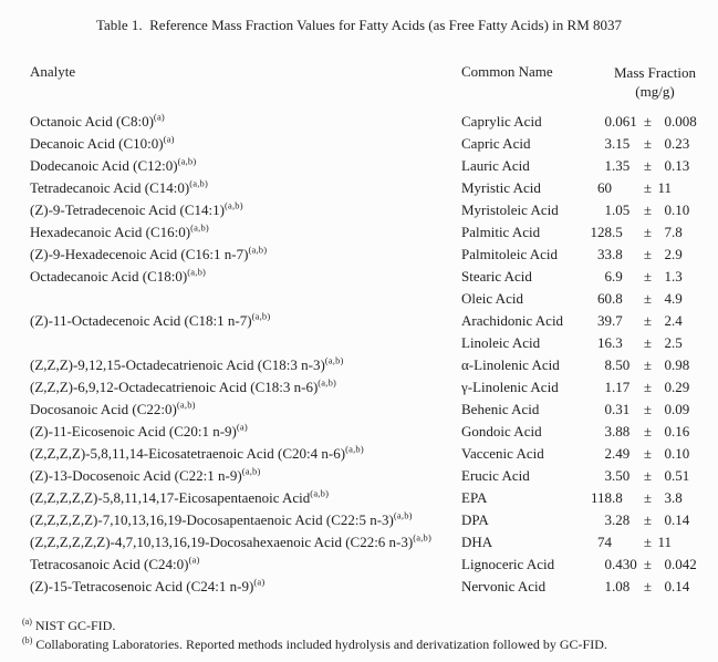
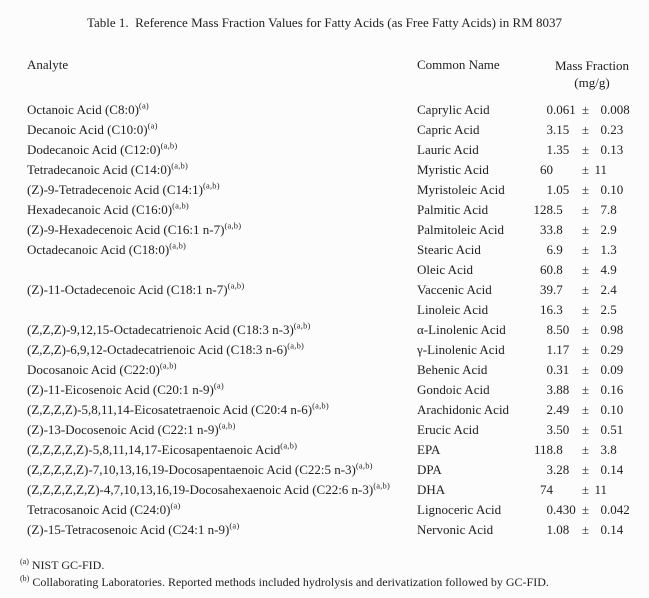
  Table 1. Reference Mass Fraction Values for Fatty Acids (as Free Fatty Acids) in RM 8037
  Analyte
  Common Name
  Mass Fraction
  (mg/g)
  Octanoic Acid (C8:0)(a)
  Caprylic Acid
  0.061 ± 0.008
  Decanoic Acid (C10:0)(a)
  Capric Acid
  3.15 ± 0.23
  Dodecanoic Acid (C12:0)(a,b)
  Lauric Acid
  1.35 ± 0.13
  Tetradecanoic Acid (C14:0)(a,b)
  Myristic Acid
  60 ± 11
  (Z)-9-Tetradecenoic Acid (C14:1)(a,b)
  Myristoleic Acid
  1.05 ± 0.10
  Hexadecanoic Acid (C16:0)(a,b)
  Palmitic Acid
  128.5 ± 7.8
  (Z)-9-Hexadecenoic Acid (C16:1 n-7)(a,b)
  Palmitoleic Acid
  33.8 ± 2.9
  Octadecanoic Acid (C18:0)(a,b)
  Stearic Acid
  6.9 ± 1.3
  Oleic Acid
  60.8 ± 4.9
  (Z)-11-Octadecenoic Acid (C18:1 n-7)(a,b)
- Arachidonic Acid
+ Vaccenic Acid
  39.7 ± 2.4
  Linoleic Acid
  16.3 ± 2.5
  (Z,Z,Z)-9,12,15-Octadecatrienoic Acid (C18:3 n-3)(a,b)
  α-Linolenic Acid
  8.50 ± 0.98
  (Z,Z,Z)-6,9,12-Octadecatrienoic Acid (C18:3 n-6)(a,b)
  γ-Linolenic Acid
  1.17 ± 0.29
  Docosanoic Acid (C22:0)(a,b)
  Behenic Acid
  0.31 ± 0.09
  (Z)-11-Eicosenoic Acid (C20:1 n-9)(a)
  Gondoic Acid
  3.88 ± 0.16
  (Z,Z,Z,Z)-5,8,11,14-Eicosatetraenoic Acid (C20:4 n-6)(a,b)
- Vaccenic Acid
+ Arachidonic Acid
  2.49 ± 0.10
  (Z)-13-Docosenoic Acid (C22:1 n-9)(a,b)
  Erucic Acid
  3.50 ± 0.51
  (Z,Z,Z,Z,Z)-5,8,11,14,17-Eicosapentaenoic Acid(a,b)
  EPA
  118.8 ± 3.8
  (Z,Z,Z,Z,Z)-7,10,13,16,19-Docosapentaenoic Acid (C22:5 n-3)(a,b)
  DPA
  3.28 ± 0.14
  (Z,Z,Z,Z,Z,Z)-4,7,10,13,16,19-Docosahexaenoic Acid (C22:6 n-3)(a,b)
  DHA
  74 ± 11
  Tetracosanoic Acid (C24:0)(a)
  Lignoceric Acid
  0.430 ± 0.042
  (Z)-15-Tetracosenoic Acid (C24:1 n-9)(a)
  Nervonic Acid
  1.08 ± 0.14
  (a) NIST GC-FID.
  (b) Collaborating Laboratories. Reported methods included hydrolysis and derivatization followed by GC-FID.
